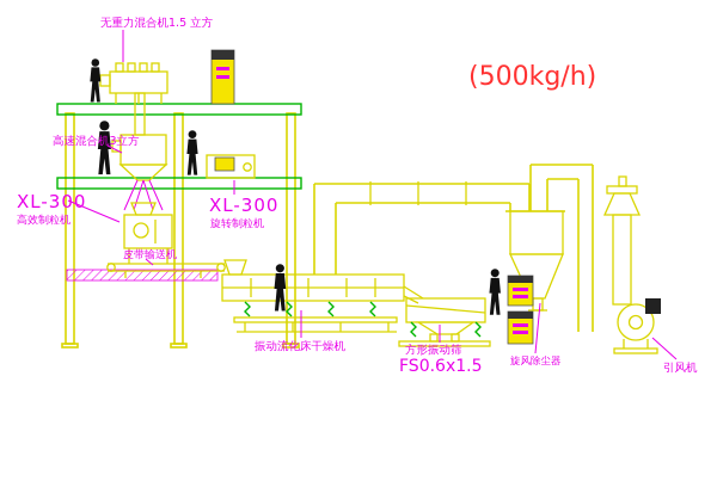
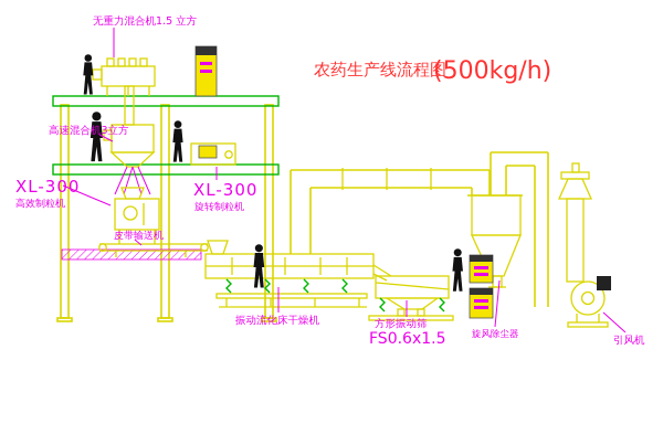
+ 农药生产线流程图
  (500kg/h)
  无重力混合机1.5 立方
  高速混合机3立方
  XL-300
  高效制粒机
  XL-300
  旋转制粒机
  皮带输送机
  振动流化床干燥机
  方形振动筛
  FS0.6x1.5
  旋风除尘器
  引风机
